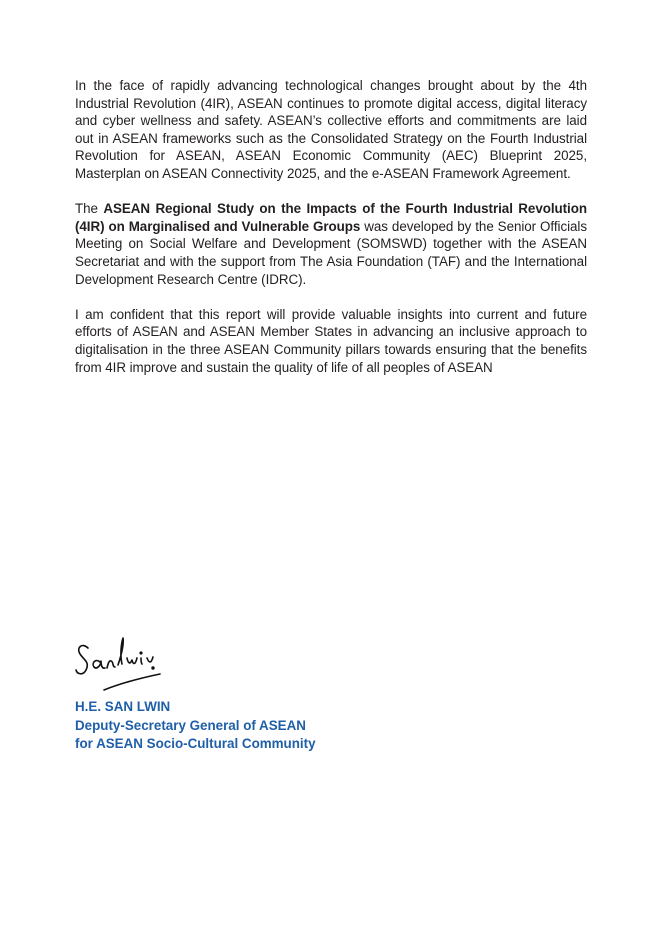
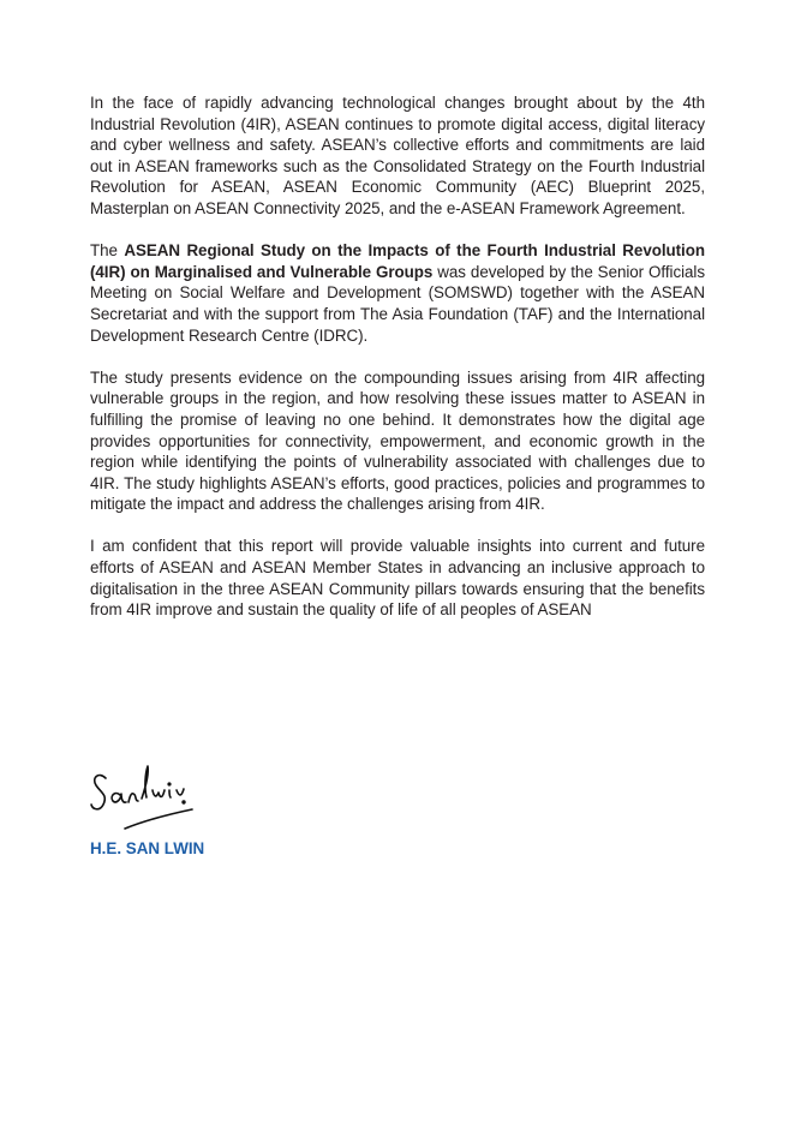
  In the face of rapidly advancing technological changes brought about by the 4th Industrial Revolution (4IR), ASEAN continues to promote digital access, digital literacy and cyber wellness and safety. ASEAN’s collective efforts and commitments are laid out in ASEAN frameworks such as the Consolidated Strategy on the Fourth Industrial Revolution for ASEAN, ASEAN Economic Community (AEC) Blueprint 2025, Masterplan on ASEAN Connectivity 2025, and the e-ASEAN Framework Agreement.
  The ASEAN Regional Study on the Impacts of the Fourth Industrial Revolution (4IR) on Marginalised and Vulnerable Groups was developed by the Senior Officials Meeting on Social Welfare and Development (SOMSWD) together with the ASEAN Secretariat and with the support from The Asia Foundation (TAF) and the International Development Research Centre (IDRC).
+ The study presents evidence on the compounding issues arising from 4IR affecting vulnerable groups in the region, and how resolving these issues matter to ASEAN in fulfilling the promise of leaving no one behind. It demonstrates how the digital age provides opportunities for connectivity, empowerment, and economic growth in the region while identifying the points of vulnerability associated with challenges due to 4IR. The study highlights ASEAN’s efforts, good practices, policies and programmes to mitigate the impact and address the challenges arising from 4IR.
  I am confident that this report will provide valuable insights into current and future efforts of ASEAN and ASEAN Member States in advancing an inclusive approach to digitalisation in the three ASEAN Community pillars towards ensuring that the benefits from 4IR improve and sustain the quality of life of all peoples of ASEAN
  H.E. SAN LWIN
- Deputy-Secretary General of ASEAN
- for ASEAN Socio-Cultural Community
